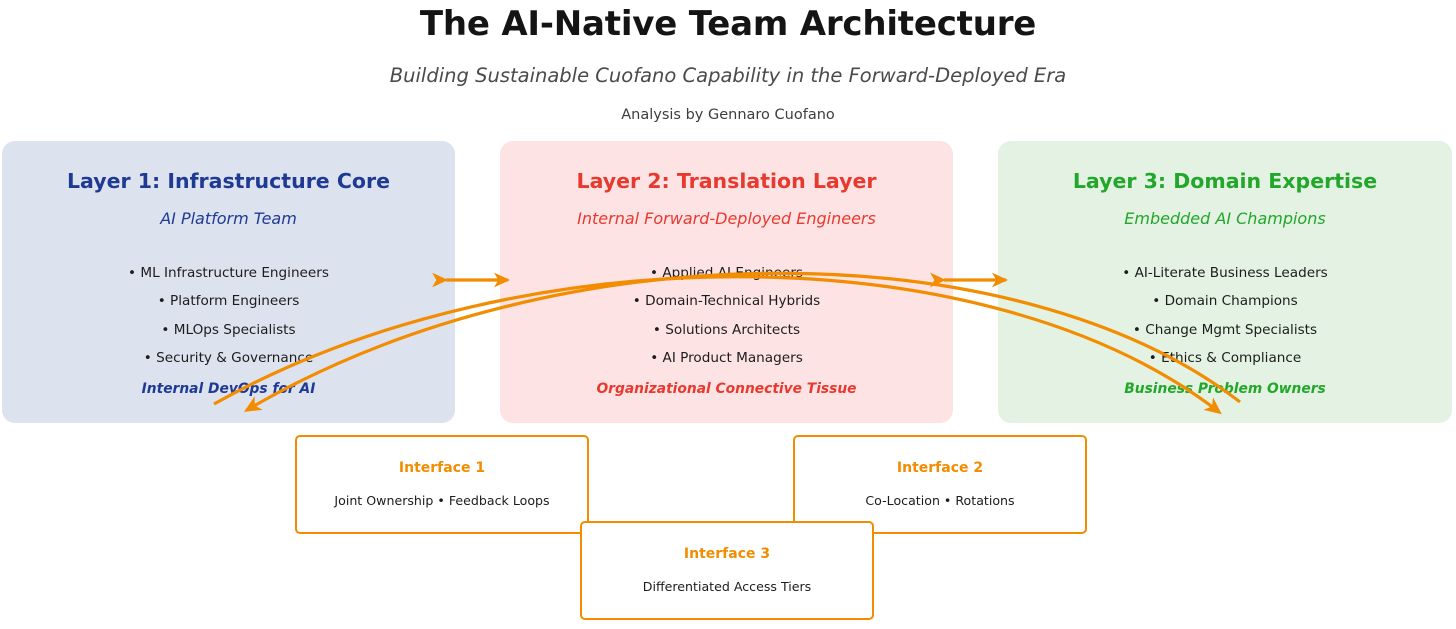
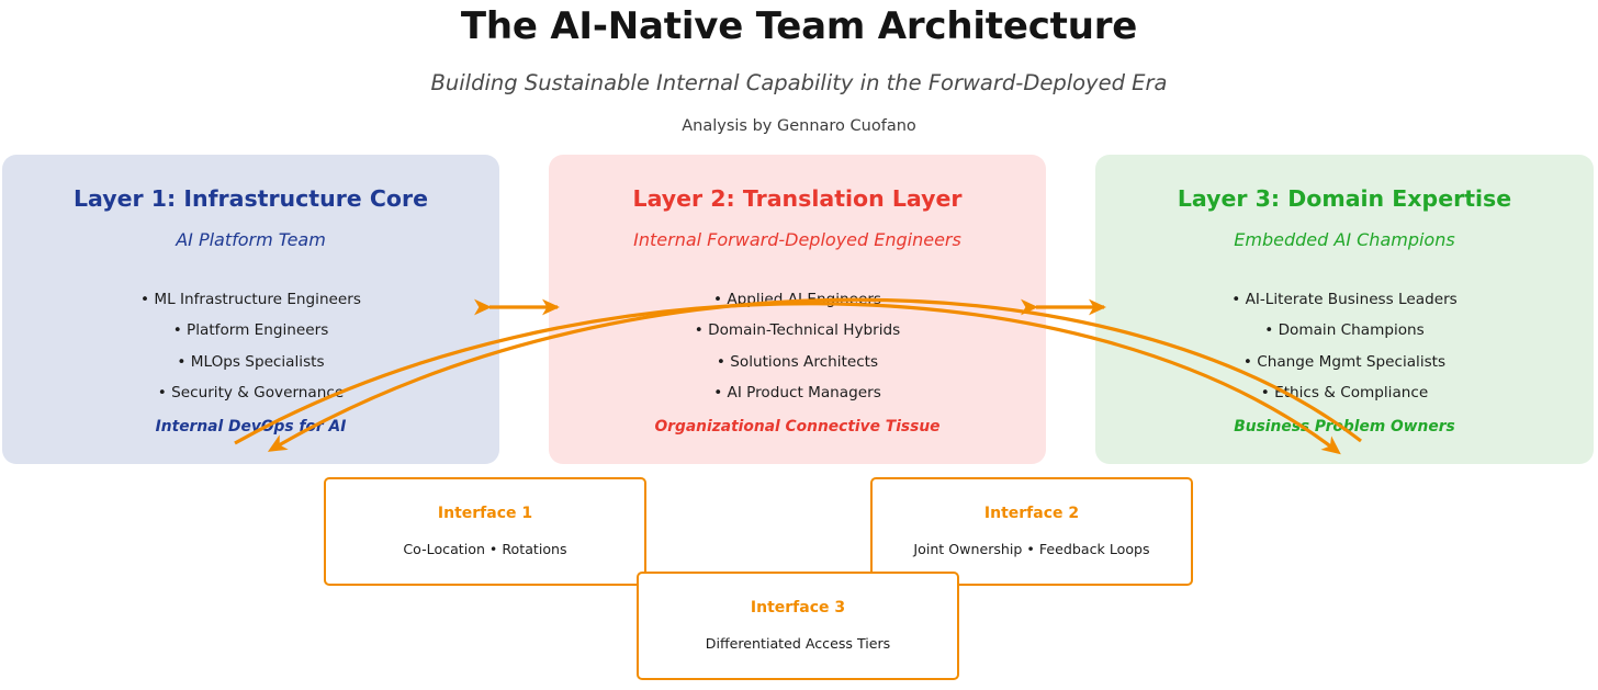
  The AI-Native Team Architecture
- Building Sustainable Cuofano Capability in the Forward-Deployed Era
+ Building Sustainable Internal Capability in the Forward-Deployed Era
  Analysis by Gennaro Cuofano
  Layer 1: Infrastructure Core
  AI Platform Team
  • ML Infrastructure Engineers
  • Platform Engineers
  • MLOps Specialists
  • Security & Governanc
  Internal Devps fr AI
  Layer 2: Translation Layer
  Internal Forward-Deployed Engineers
  • Domain-Technical Hybrids
  • Solutions Architects
  • AI Product Managers
  Organizational Connective Tissue
  Layer 3: Domain Expertise
  Embedded AI Champions
  • AI-Literate Business Leaders
  • Domain Champions
  • Change Mgmt Specialists
  • Ehics & Compliance
  Busines Problem Owners
  Interface 1
- Joint Ownership • Feedback Loops
+ Co-Location • Rotations
  Interface 2
- Co-Location • Rotations
+ Joint Ownership • Feedback Loops
  Interface 3
  Differentiated Access Tiers
